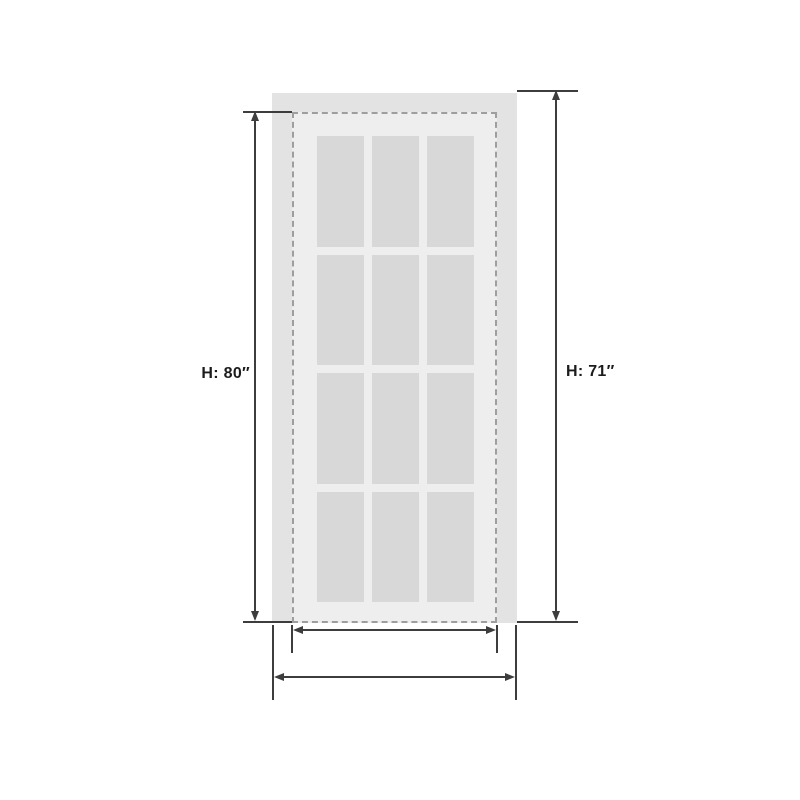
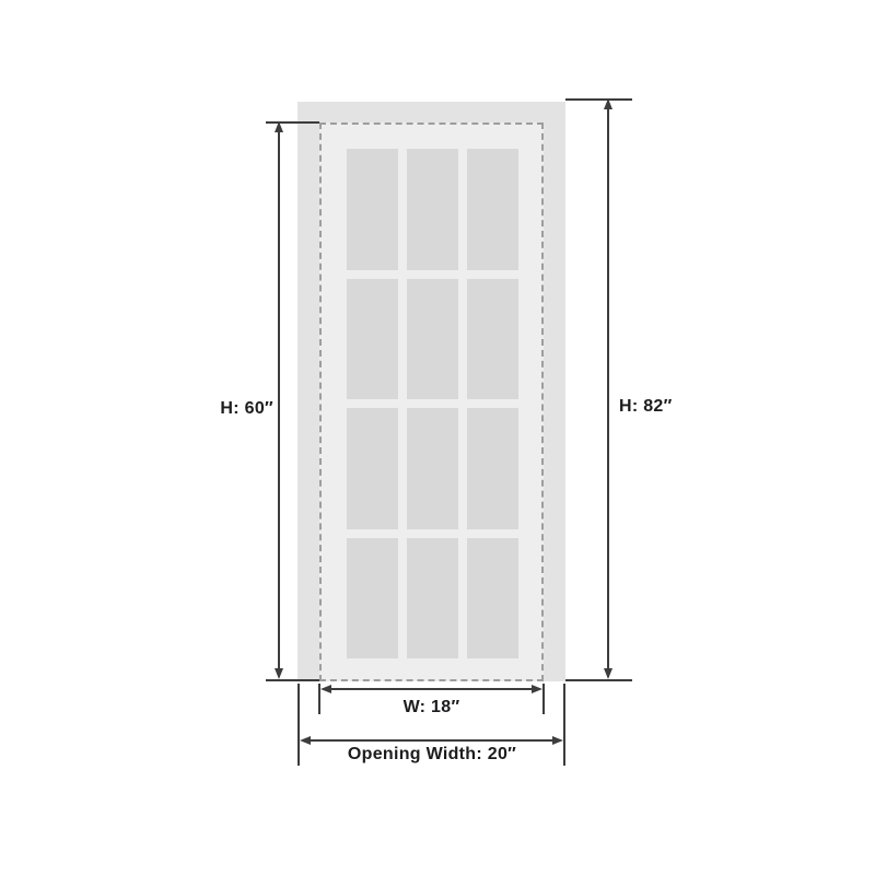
- H: 80″
+ H: 60″
- H: 71″
+ H: 82″
+ W: 18″
+ Opening Width: 20″
